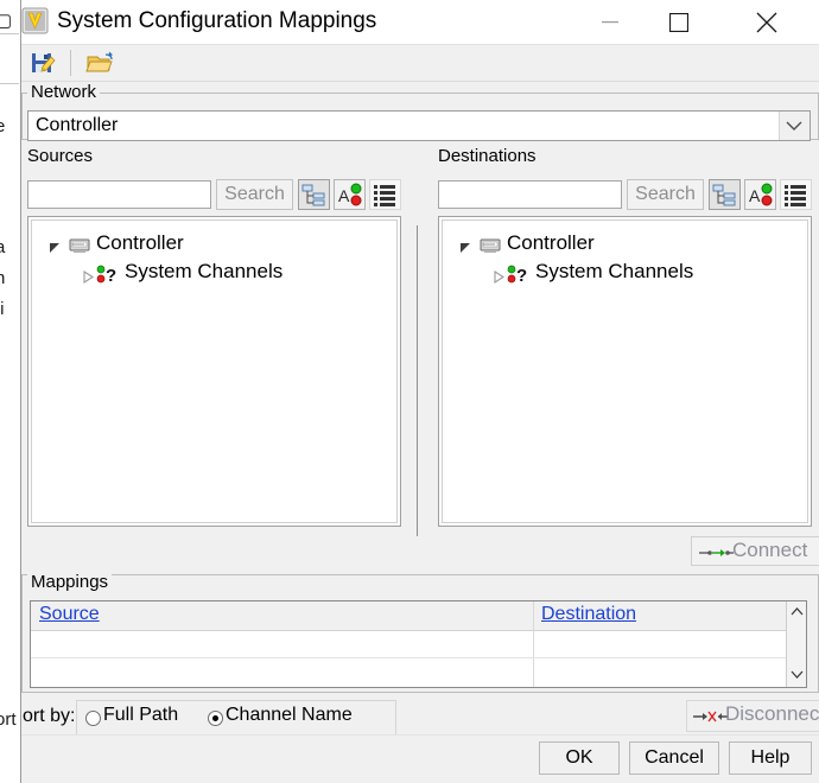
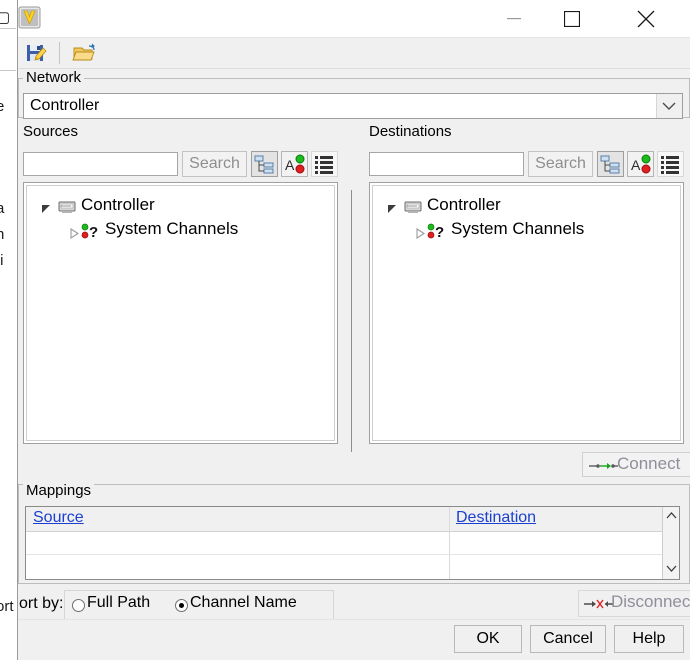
  ▢
  e
  a
  n
  ort
- System Configuration Mappings
  Network
  Controller
  Sources
  Search
  A
  Controller
  ?
  System Channels
  Destinations
  Search
  A
  Controller
  ?
  System Channels
  Connect
  Mappings
  Source
  Destination
  ort by:
  Full Path
  Channel Name
  Disconnec
  OK
  Cancel
  Help
